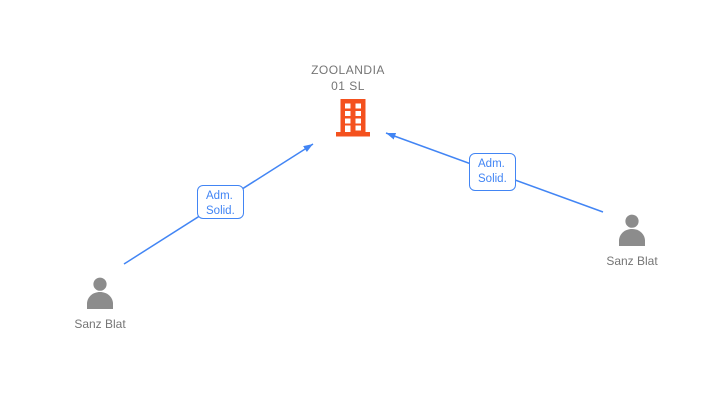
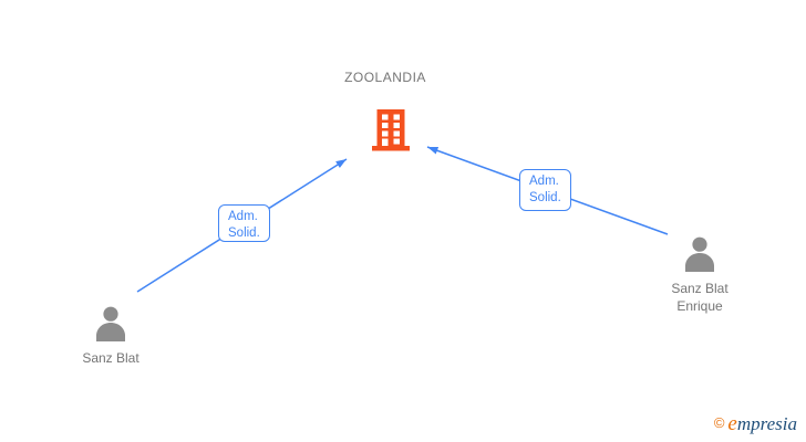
  ZOOLANDIA
- 01 SL
  Adm.
  Solid.
  Adm.
  Solid.
  Sanz Blat
  Sanz Blat
+ Enrique
+ © empresia
